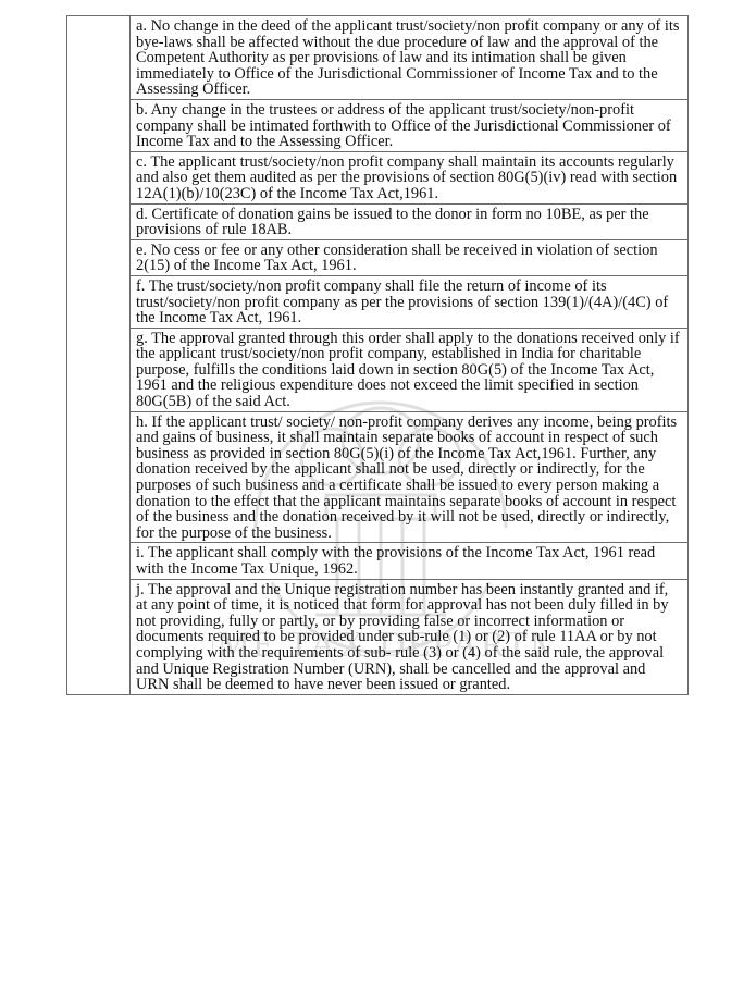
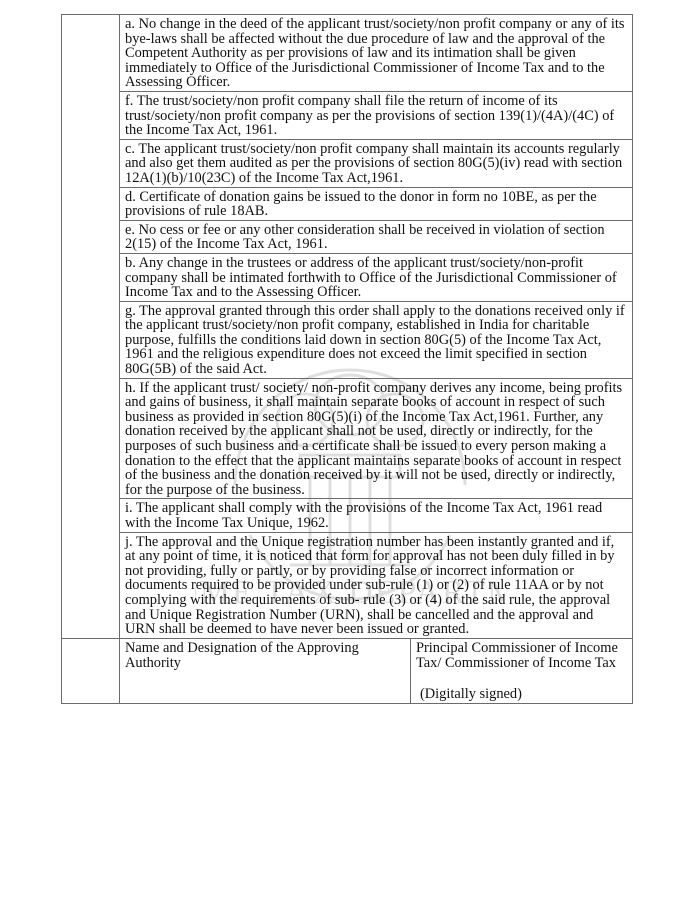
  	a. No change in the deed of the applicant trust/society/non profit company or any of its bye-laws shall be affected without the due procedure of law and the approval of the Competent Authority as per provisions of law and its intimation shall be given immediately to Office of the Jurisdictional Commissioner of Income Tax and to the Assessing Officer.
- b. Any change in the trustees or address of the applicant trust/society/non-profit company shall be intimated forthwith to Office of the Jurisdictional Commissioner of Income Tax and to the Assessing Officer.
+ f. The trust/society/non profit company shall file the return of income of its trust/society/non profit company as per the provisions of section 139(1)/(4A)/(4C) of the Income Tax Act, 1961.
  c. The applicant trust/society/non profit company shall maintain its accounts regularly and also get them audited as per the provisions of section 80G(5)(iv) read with section 12A(1)(b)/10(23C) of the Income Tax Act,1961.
  d. Certificate of donation gains be issued to the donor in form no 10BE, as per the provisions of rule 18AB.
  e. No cess or fee or any other consideration shall be received in violation of section 2(15) of the Income Tax Act, 1961.
- f. The trust/society/non profit company shall file the return of income of its trust/society/non profit company as per the provisions of section 139(1)/(4A)/(4C) of the Income Tax Act, 1961.
+ b. Any change in the trustees or address of the applicant trust/society/non-profit company shall be intimated forthwith to Office of the Jurisdictional Commissioner of Income Tax and to the Assessing Officer.
  g. The approval granted through this order shall apply to the donations received only if the applicant trust/society/non profit company, established in India for charitable purpose, fulfills the conditions laid down in section 80G(5) of the Income Tax Act, 1961 and the religious expenditure does not exceed the limit specified in section 80G(5B) of the said Act.
  h. If the applicant trust/ society/ non-profit company derives any income, being profits and gains of business, it shall maintain separate books of account in respect of such business as provided in section 80G(5)(i) of the Income Tax Act,1961. Further, any donation received by the applicant shall not be used, directly or indirectly, for the purposes of such business and a certificate shall be issued to every person making a donation to the effect that the applicant maintains separate books of account in respect of the business and the donation received by it will not be used, directly or indirectly, for the purpose of the business.
  i. The applicant shall comply with the provisions of the Income Tax Act, 1961 read with the Income Tax Unique, 1962.
  j. The approval and the Unique registration number has been instantly granted and if, at any point of time, it is noticed that form for approval has not been duly filled in by not providing, fully or partly, or by providing false or incorrect information or documents required to be provided under sub-rule (1) or (2) of rule 11AA or by not complying with the requirements of sub- rule (3) or (4) of the said rule, the approval and Unique Registration Number (URN), shall be cancelled and the approval and URN shall be deemed to have never been issued or granted.
+ 	Name and Designation of the Approving Authority	Principal Commissioner of Income Tax/ Commissioner of Income Tax (Digitally signed)
